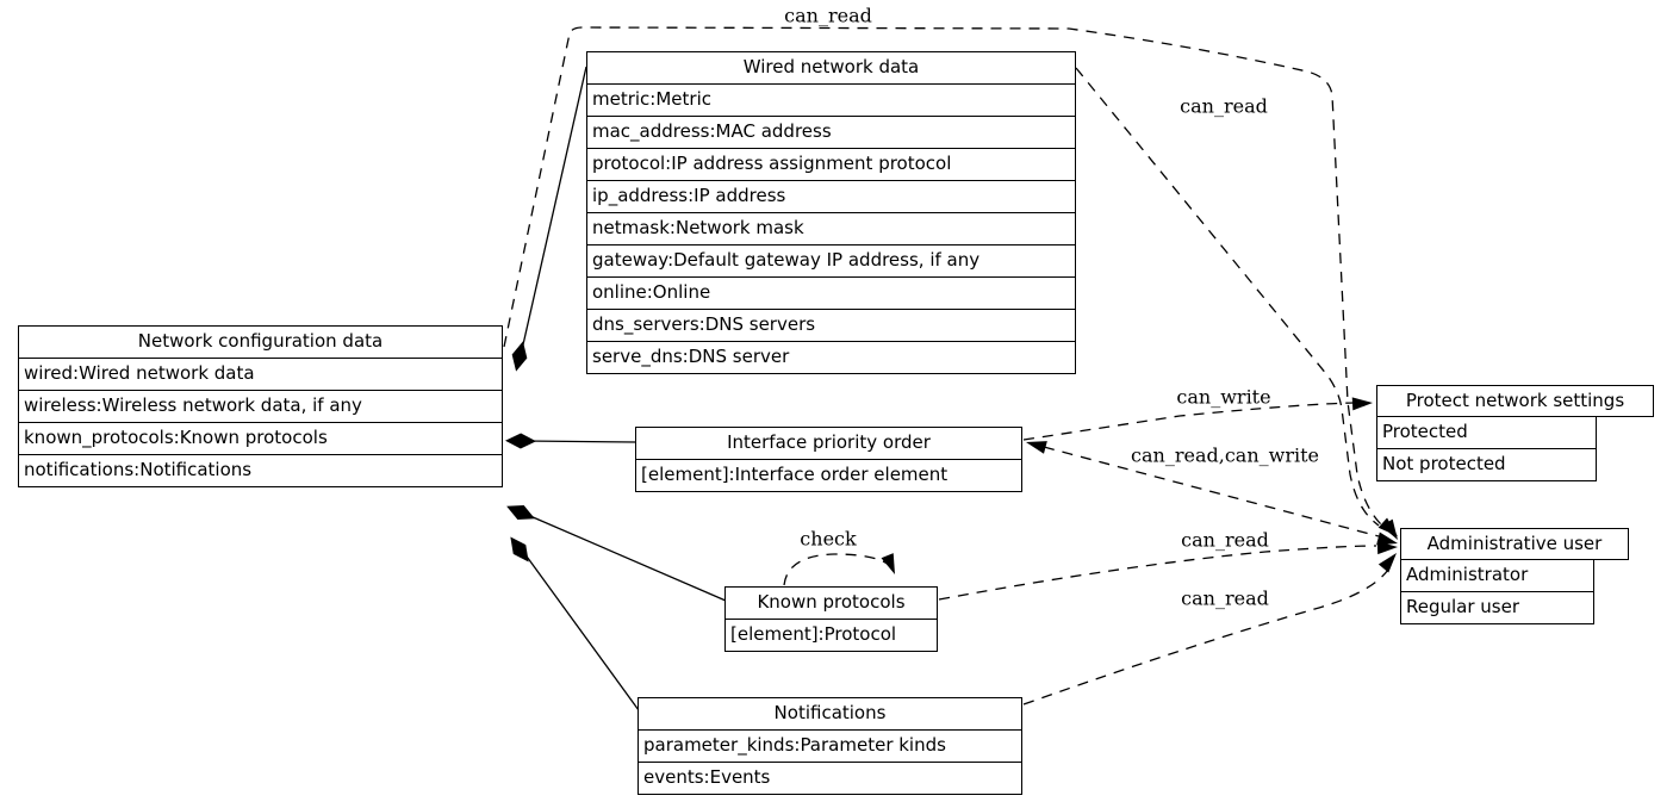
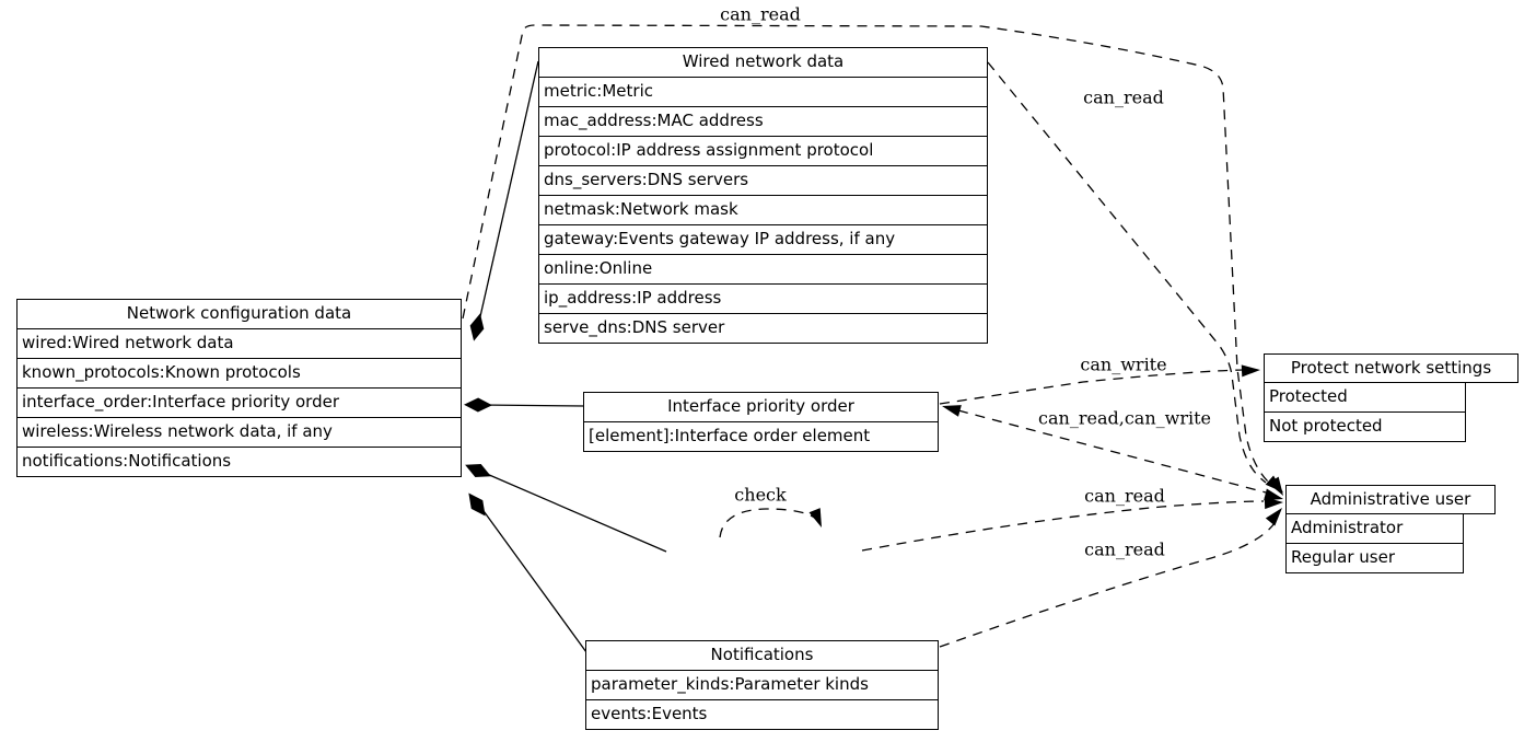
  Network configuration data
  wired:Wired network data
- wireless:Wireless network data, if any
+ known_protocols:Known protocols
+ interface_order:Interface priority order
- known_protocols:Known protocols
+ wireless:Wireless network data, if any
  notifications:Notifications
  Wired network data
  metric:Metric
  mac_address:MAC address
  protocol:IP address assignment protocol
- ip_address:IP address
+ dns_servers:DNS servers
  netmask:Network mask
- gateway:Default gateway IP address, if any
+ gateway:Events gateway IP address, if any
  online:Online
- dns_servers:DNS servers
+ ip_address:IP address
  serve_dns:DNS server
  Interface priority order
  [element]:Interface order element
- Known protocols
- [element]:Protocol
  Notifications
  parameter_kinds:Parameter kinds
  events:Events
  Protect network settings
  Protected
  Not protected
  Administrative user
  Administrator
  Regular user
  can_read
  can_read
  can_write
  can_read,can_write
  can_read
  can_read
  check
